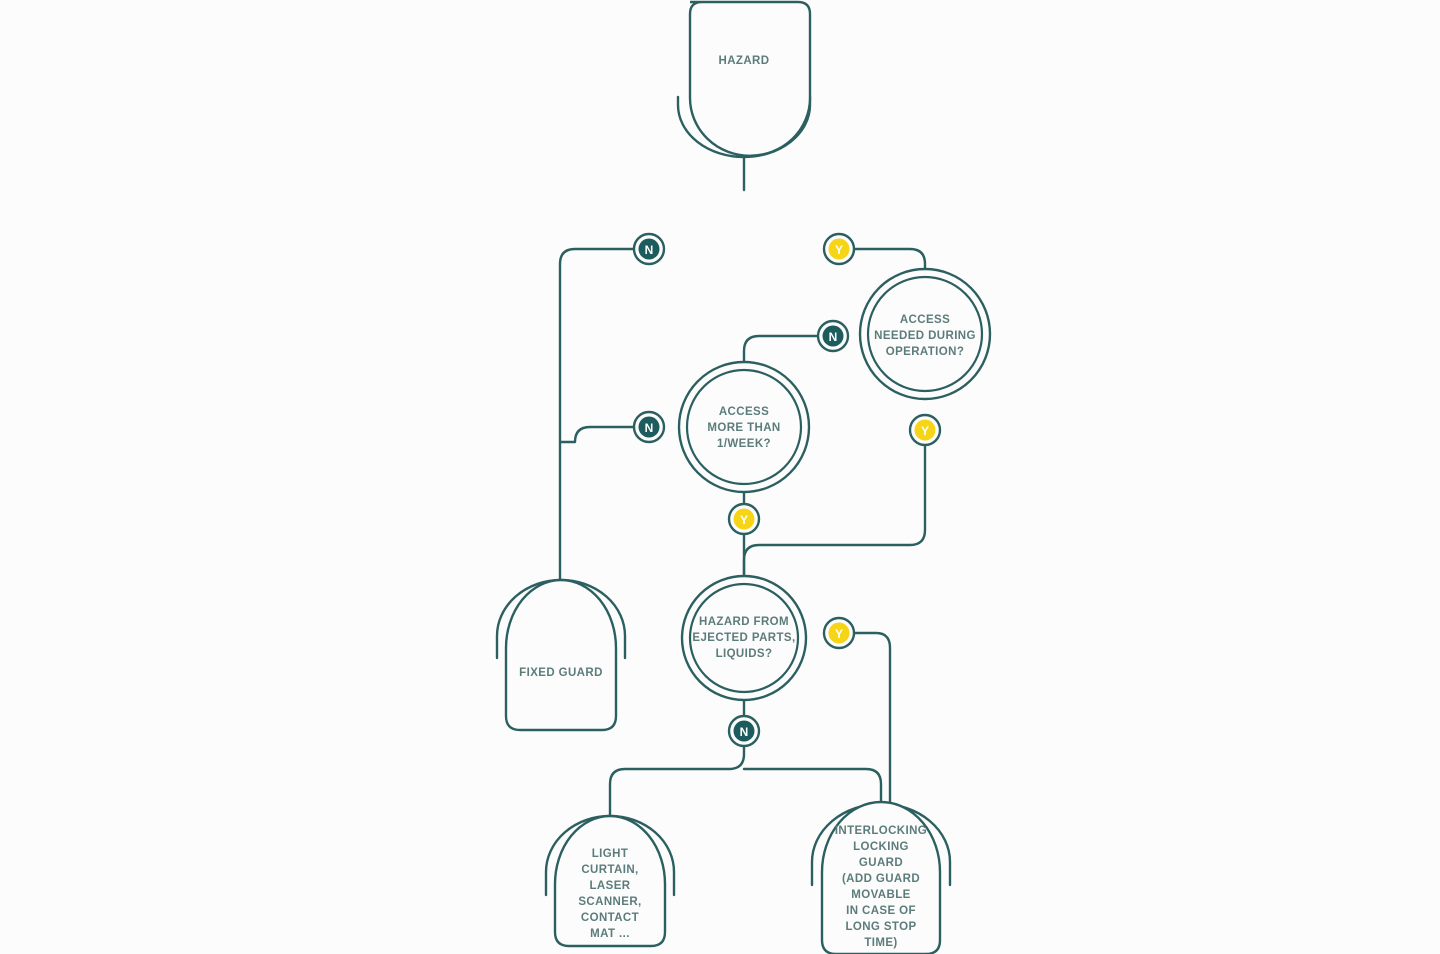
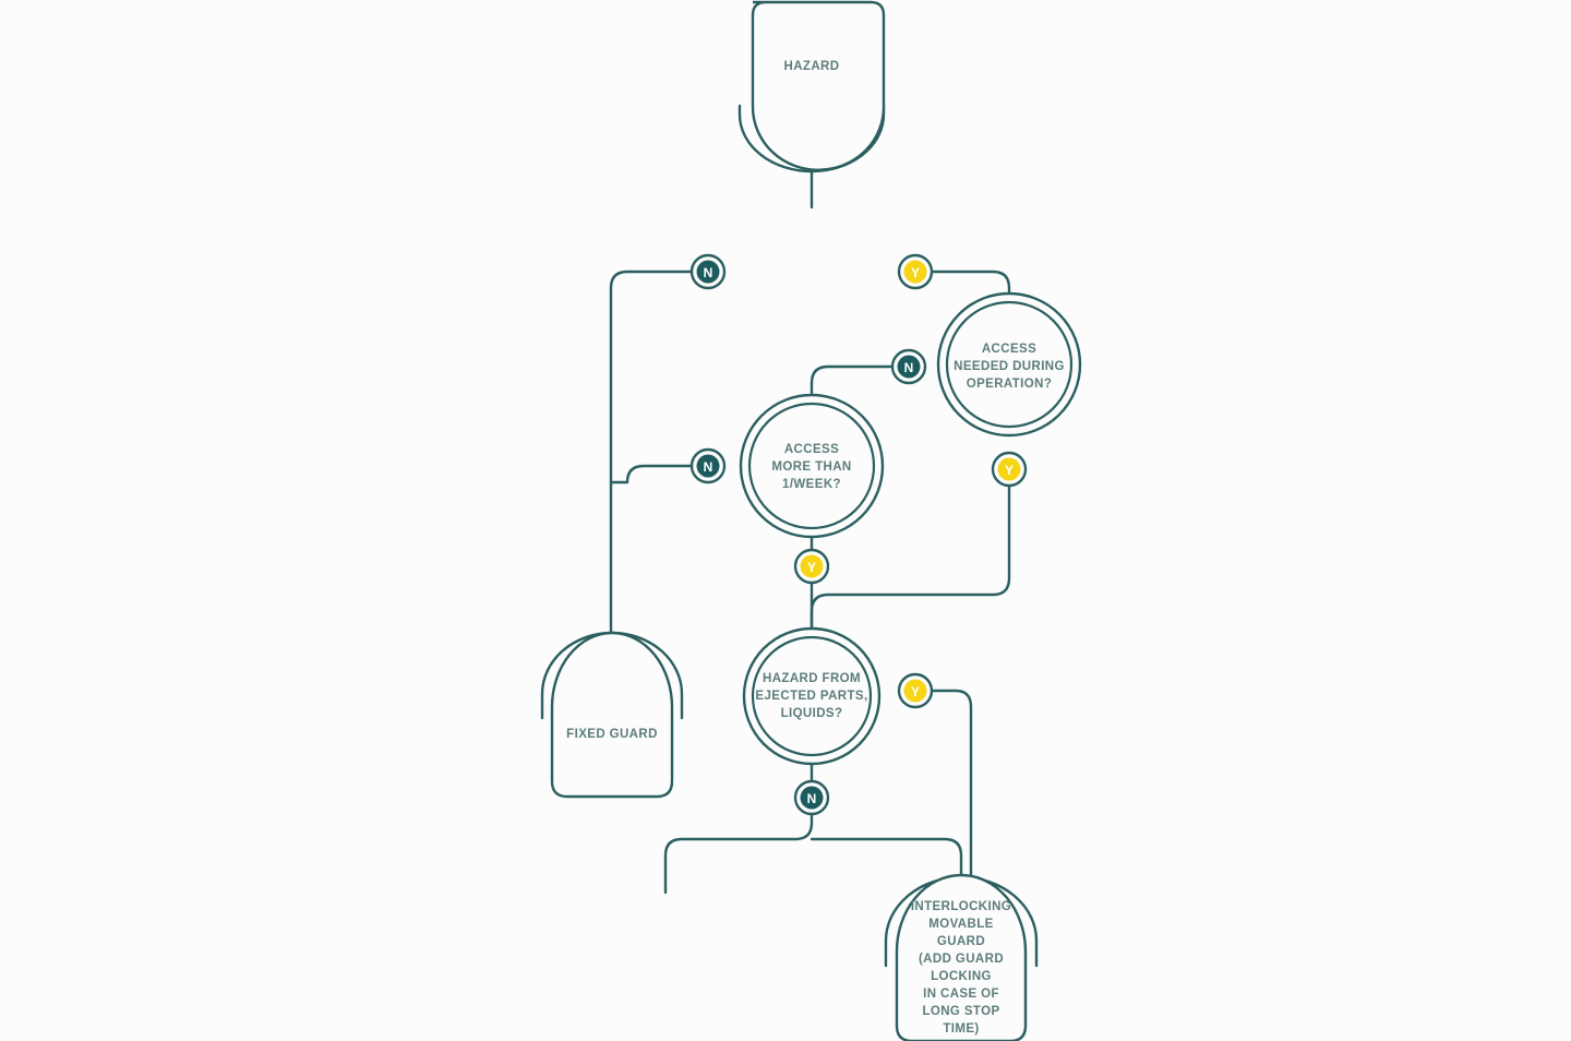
  HAZARD
  ACCESS
  NEEDED DURING
  OPERATION?
  ACCESS
  MORE THAN
  1/WEEK?
  FIXED GUARD
  HAZARD FROM
  EJECTED PARTS,
  LIQUIDS?
- LIGHT
- CURTAIN,
- LASER
- SCANNER,
- CONTACT
- MAT ...
  INTERLOCKING
- LOCKING
+ MOVABLE
  GUARD
  (ADD GUARD
- MOVABLE
+ LOCKING
  IN CASE OF
  LONG STOP
  TIME)
  N
  Y
  N
  Y
  N
  Y
  Y
  N
